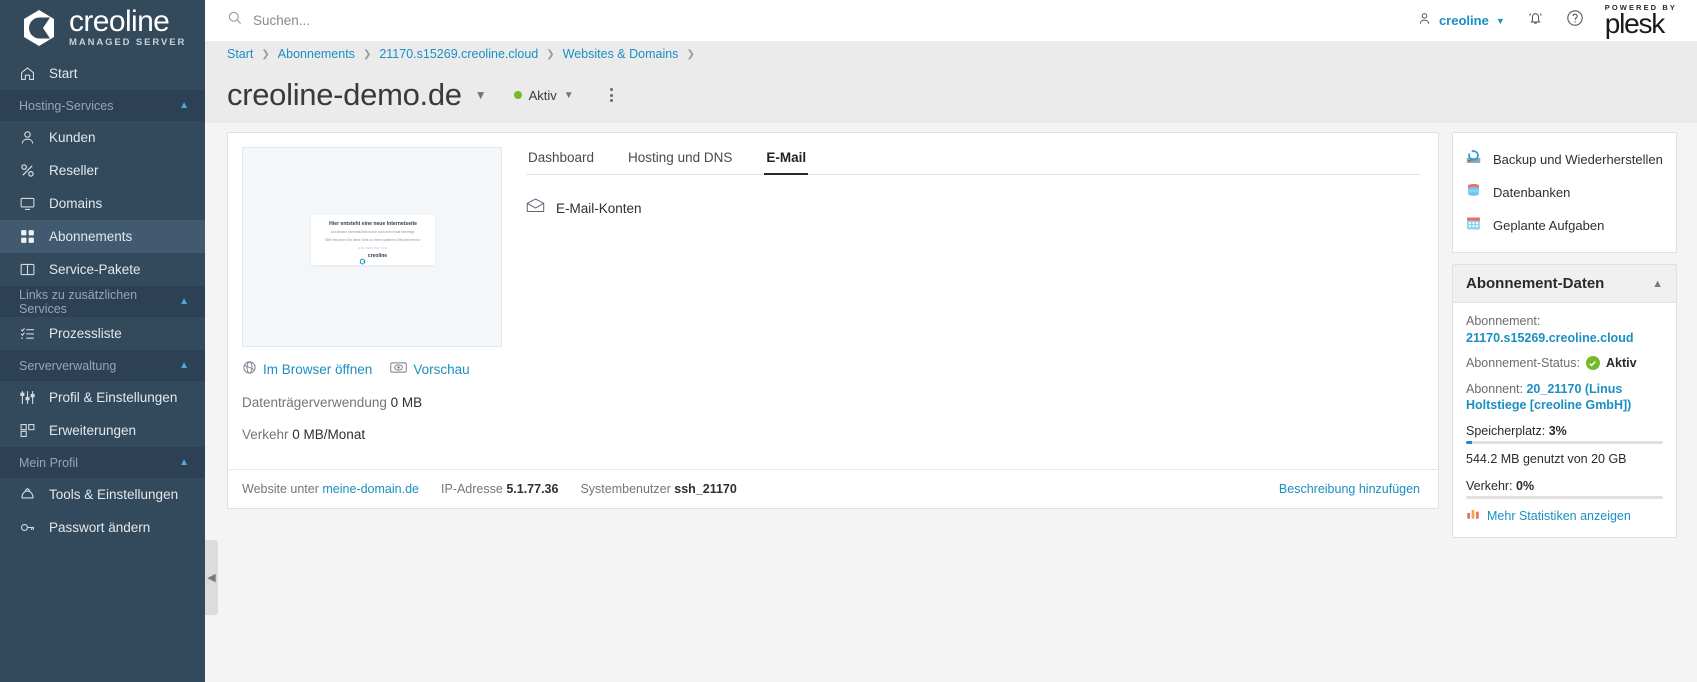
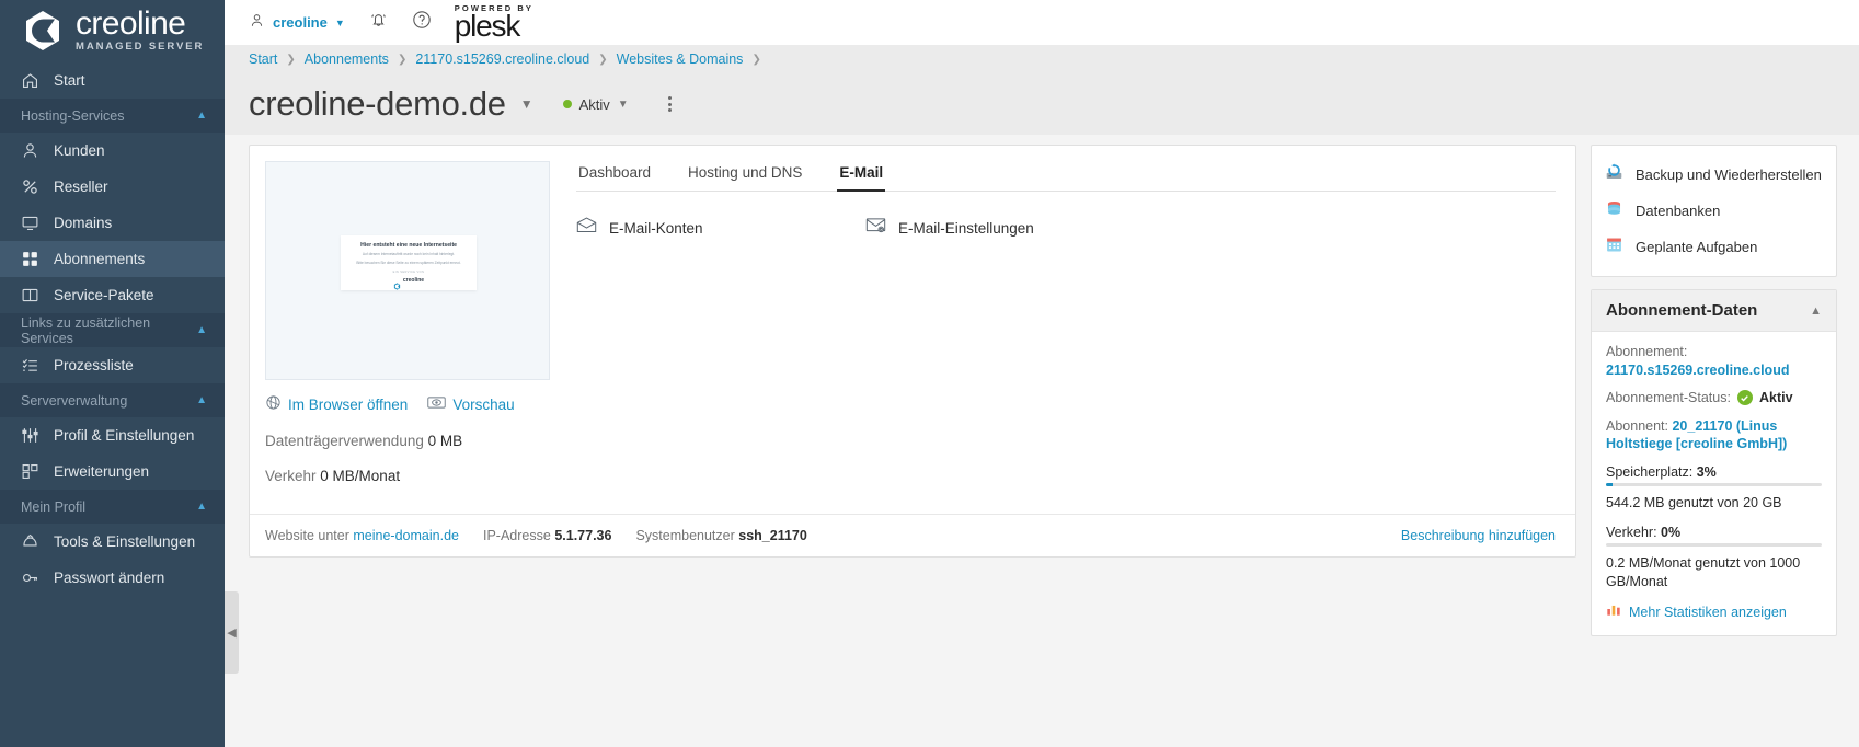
  creoline
  MANAGED SERVER
  Start
  Hosting-Services
  ▲
  Kunden
  Reseller
  Domains
  Abonnements
  Service-Pakete
  Links zu zusätzlichen Services
  ▲
  Prozessliste
  Serververwaltung
  ▲
  Profil & Einstellungen
  Erweiterungen
  Mein Profil
  ▲
  Tools & Einstellungen
  Passwort ändern
  ◀
- Suchen...
  creoline
  ▼
  POWERED BY
  plesk
  Start
  ❯
  Abonnements
  ❯
  21170.s15269.creoline.cloud
  ❯
  Websites & Domains
  ❯
  creoline-demo.de
  ▼
  Aktiv
  ▼
  Im Browser öffnen
  Vorschau
  Datenträgerverwendung 0 MB
  Verkehr 0 MB/Monat
  Dashboard
  Hosting und DNS
  E-Mail
  E-Mail-Konten
+ E-Mail-Einstellungen
  Website unter meine-domain.de
  IP-Adresse 5.1.77.36
  Systembenutzer ssh_21170
  Beschreibung hinzufügen
  Backup und Wiederherstellen
  Datenbanken
  Geplante Aufgaben
  Abonnement-Daten
  ▲
  Abonnement:
  21170.s15269.creoline.cloud
  Abonnement-Status:
  Aktiv
  Abonnent: 20_21170 (Linus Holtstiege [creoline GmbH])
  Speicherplatz: 3%
  544.2 MB genutzt von 20 GB
  Verkehr: 0%
+ 0.2 MB/Monat genutzt von 1000 GB/Monat
  Mehr Statistiken anzeigen
